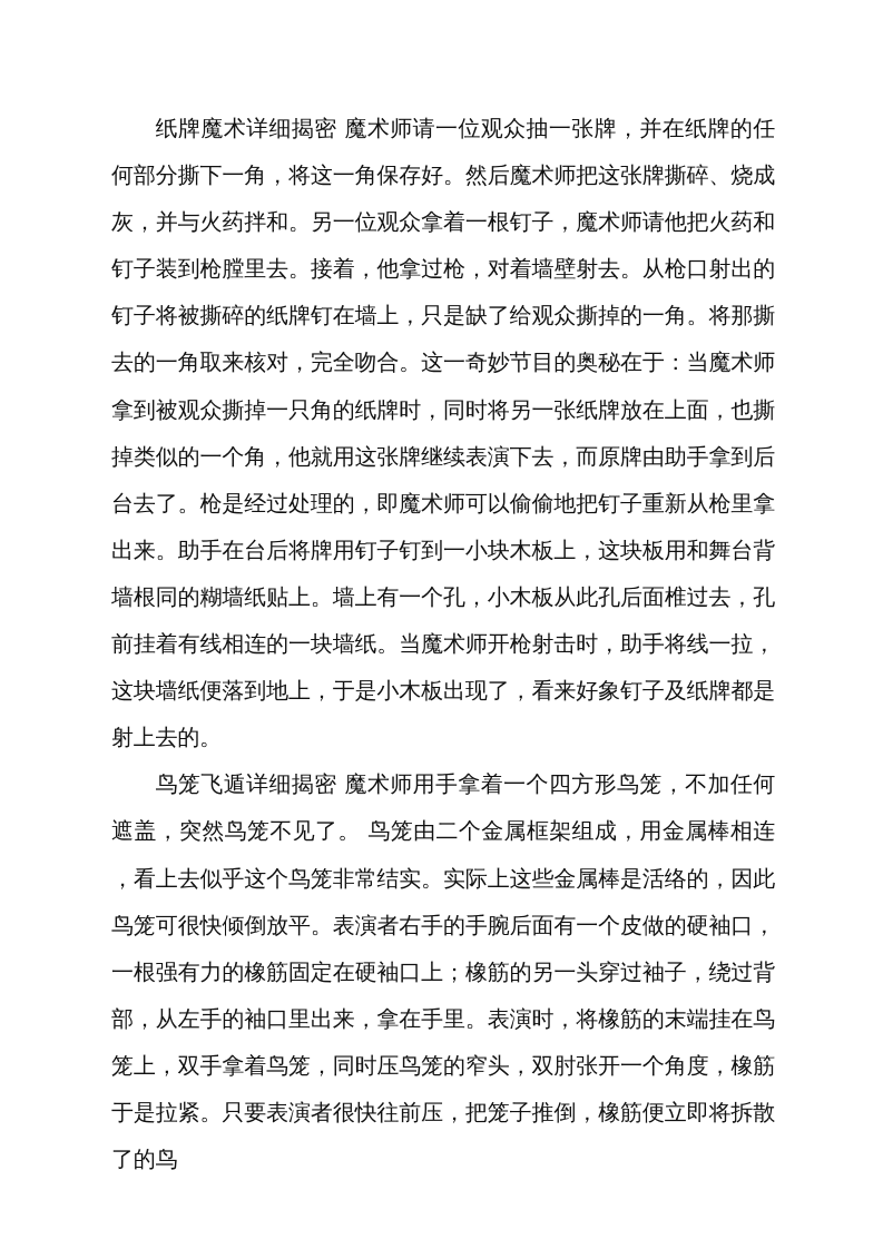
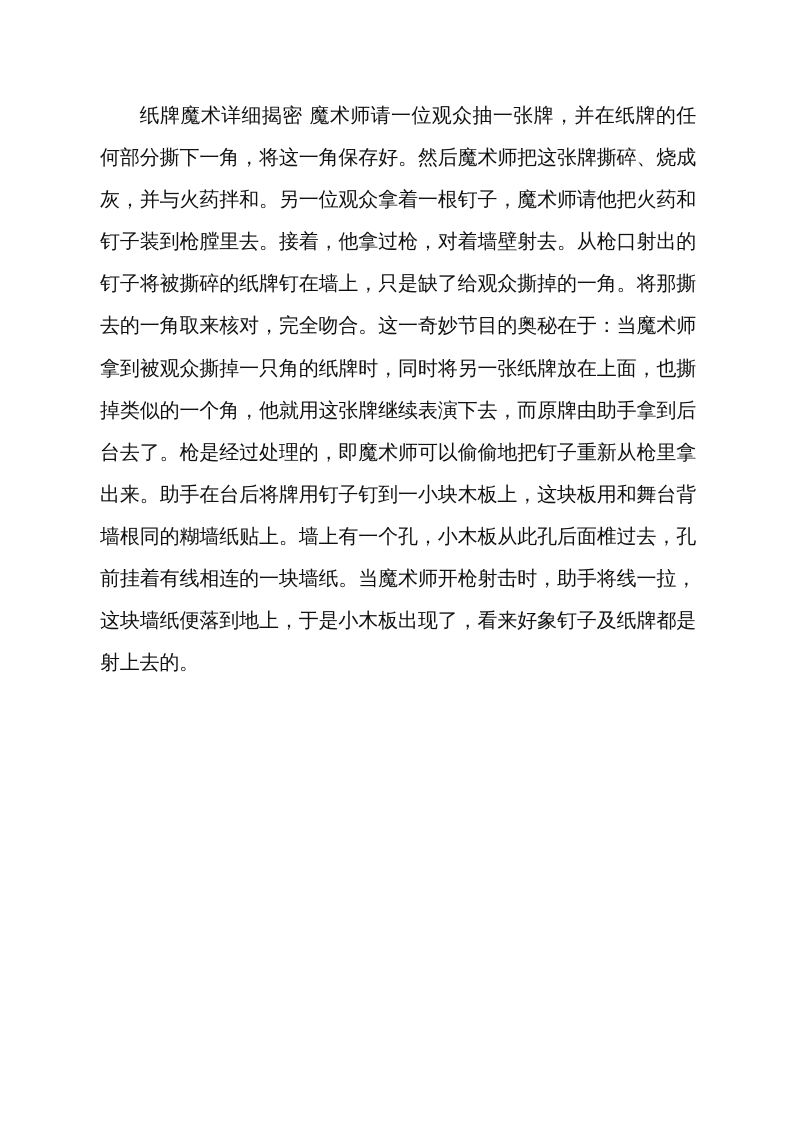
  纸牌魔术详细揭密 魔术师请一位观众抽一张牌，并在纸牌的任何部分撕下一角，将这一角保存好。然后魔术师把这张牌撕碎、烧成灰，并与火药拌和。另一位观众拿着一根钉子，魔术师请他把火药和钉子装到枪膛里去。接着，他拿过枪，对着墙壁射去。从枪口射出的钉子将被撕碎的纸牌钉在墙上，只是缺了给观众撕掉的一角。将那撕去的一角取来核对，完全吻合。这一奇妙节目的奥秘在于：当魔术师拿到被观众撕掉一只角的纸牌时，同时将另一张纸牌放在上面，也撕掉类似的一个角，他就用这张牌继续表演下去，而原牌由助手拿到后台去了。枪是经过处理的，即魔术师可以偷偷地把钉子重新从枪里拿出来。助手在台后将牌用钉子钉到一小块木板上，这块板用和舞台背墙根同的糊墙纸贴上。墙上有一个孔，小木板从此孔后面椎过去，孔前挂着有线相连的一块墙纸。当魔术师开枪射击时，助手将线一拉，这块墙纸便落到地上，于是小木板出现了，看来好象钉子及纸牌都是射上去的。
- 鸟笼飞遁详细揭密 魔术师用手拿着一个四方形鸟笼，不加任何遮盖，突然鸟笼不见了。 鸟笼由二个金属框架组成，用金属棒相连，看上去似乎这个鸟笼非常结实。实际上这些金属棒是活络的，因此鸟笼可很快倾倒放平。表演者右手的手腕后面有一个皮做的硬袖口，一根强有力的橡筋固定在硬袖口上；橡筋的另一头穿过袖子，绕过背部，从左手的袖口里出来，拿在手里。表演时，将橡筋的末端挂在鸟笼上，双手拿着鸟笼，同时压鸟笼的窄头，双肘张开一个角度，橡筋于是拉紧。只要表演者很快往前压，把笼子推倒，橡筋便立即将拆散了的鸟
